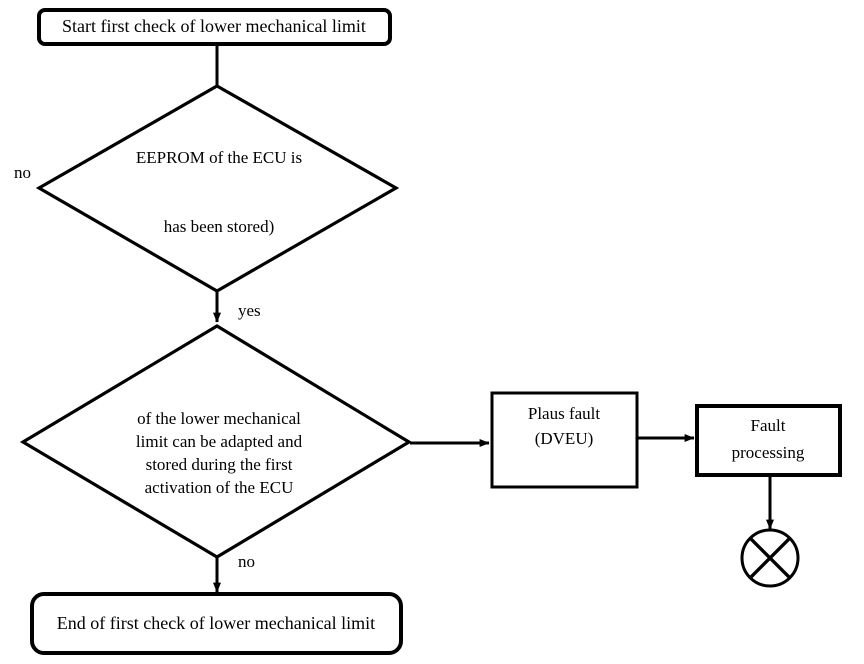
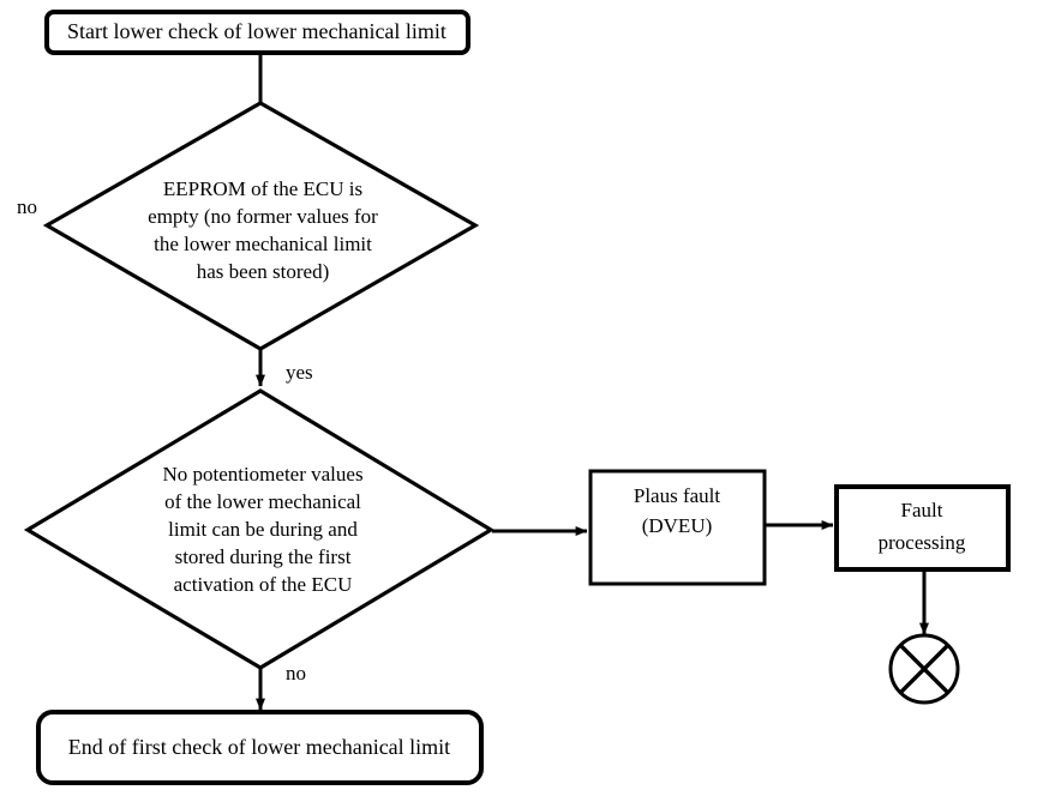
- Start first check of lower mechanical limit
+ Start lower check of lower mechanical limit
  EEPROM of the ECU is
+ empty (no former values for
+ the lower mechanical limit
  has been stored)
+ No potentiometer values
  of the lower mechanical
- limit can be adapted and
+ limit can be during and
  stored during the first
  activation of the ECU
  Plaus fault
  (DVEU)
  Fault
  processing
  End of first check of lower mechanical limit
  no
  yes
  no
